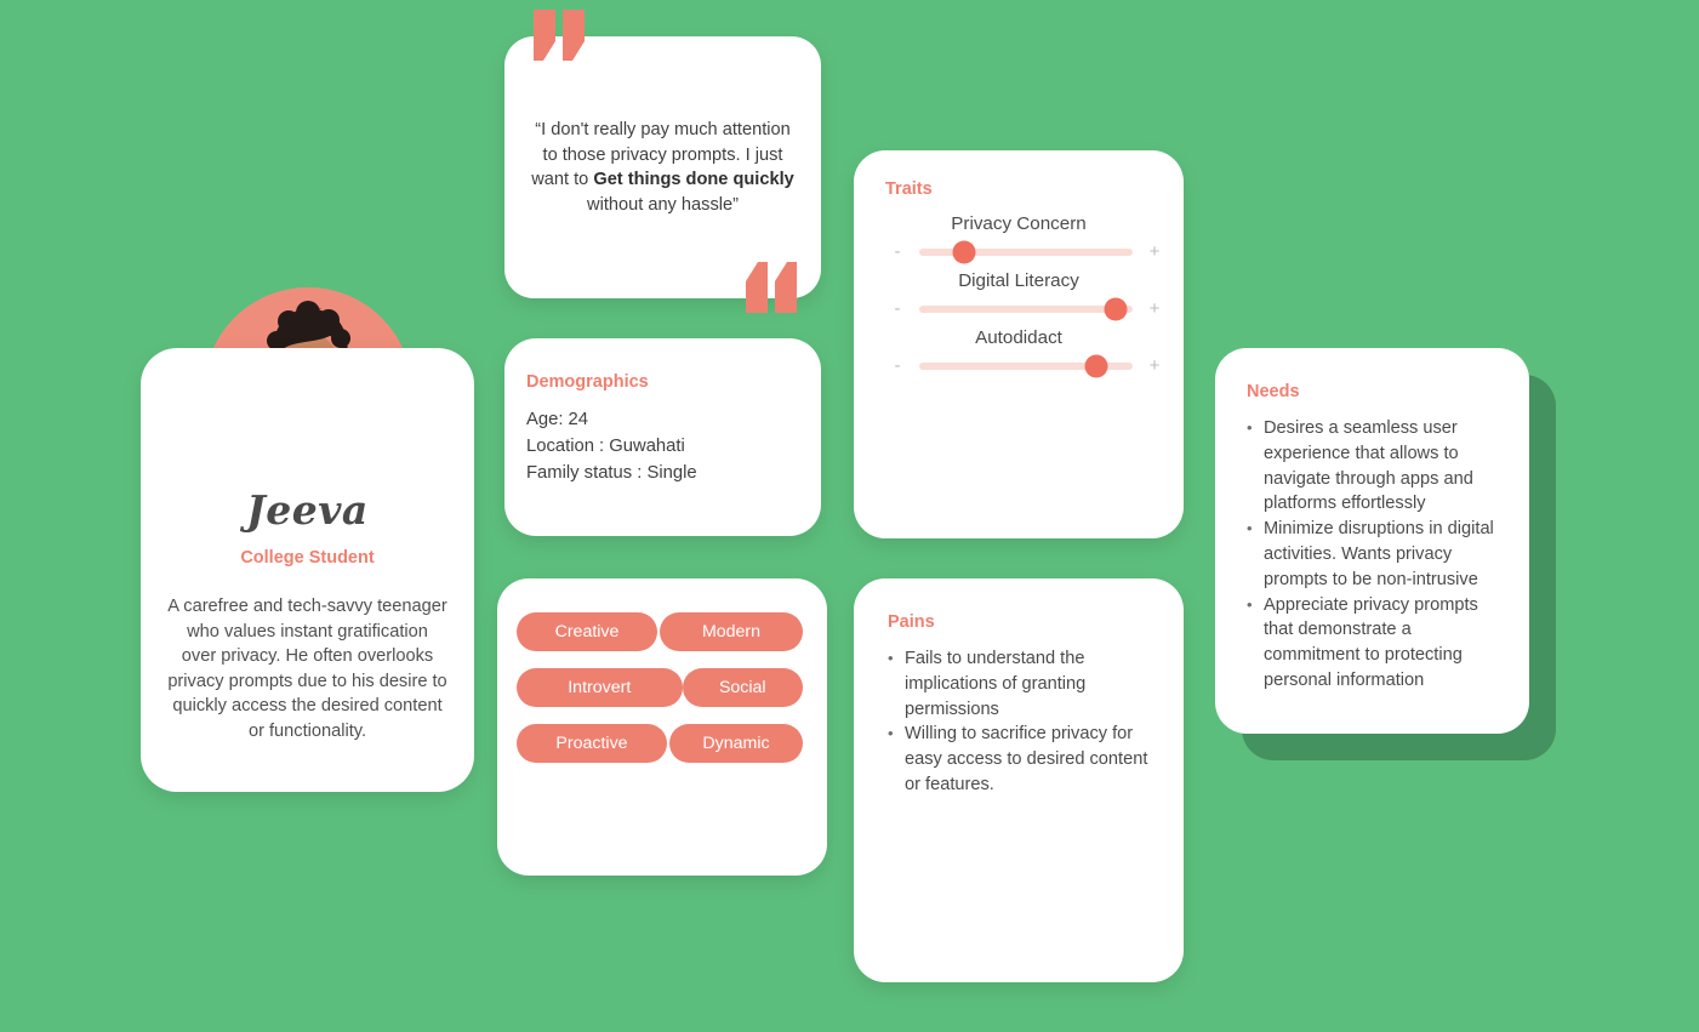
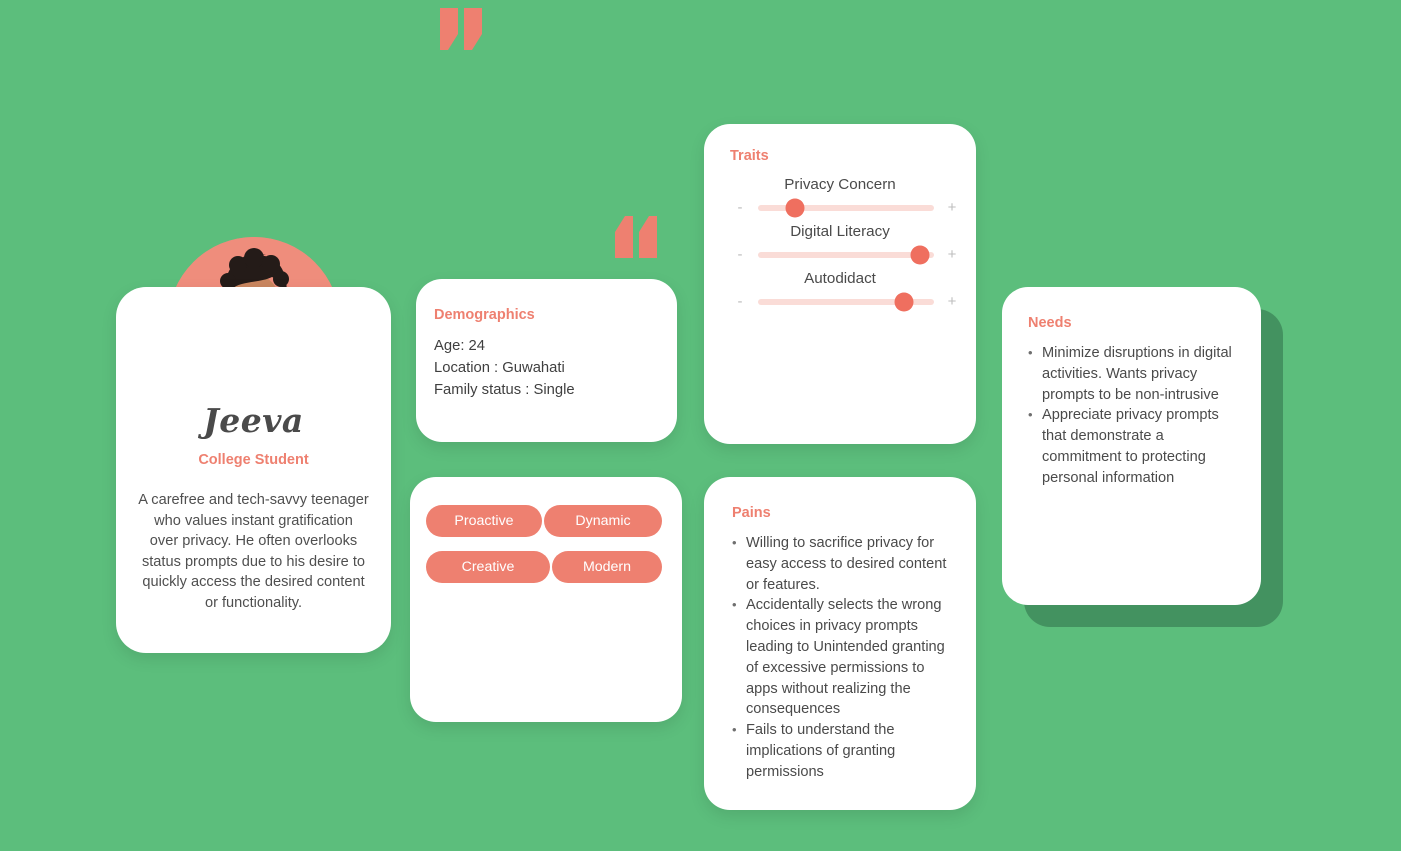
- “I don't really pay much attention to those privacy prompts. I just want to Get things done quickly without any hassle”
  Jeeva
  College Student
- A carefree and tech-savvy teenager who values instant gratification over privacy. He often overlooks privacy prompts due to his desire to quickly access the desired content or functionality.
+ A carefree and tech-savvy teenager who values instant gratification over privacy. He often overlooks status prompts due to his desire to quickly access the desired content or functionality.
  Demographics
  Age: 24
  Location : Guwahati
  Family status : Single
- Creative
+ Proactive
- Modern
+ Dynamic
- Introvert
- Social
- Proactive
+ Creative
- Dynamic
+ Modern
  Traits
  Privacy Concern
  -
  +
  Digital Literacy
  -
  +
  Autodidact
  -
  +
  Pains
- Fails to understand the implications of granting permissions
+ Willing to sacrifice privacy for easy access to desired content or features.
+ Accidentally selects the wrong choices in privacy prompts leading to Unintended granting of excessive permissions to apps without realizing the consequences
- Willing to sacrifice privacy for easy access to desired content or features.
+ Fails to understand the implications of granting permissions
  Needs
- Desires a seamless user experience that allows to navigate through apps and platforms effortlessly
  Minimize disruptions in digital activities. Wants privacy prompts to be non-intrusive
  Appreciate privacy prompts that demonstrate a commitment to protecting personal information
